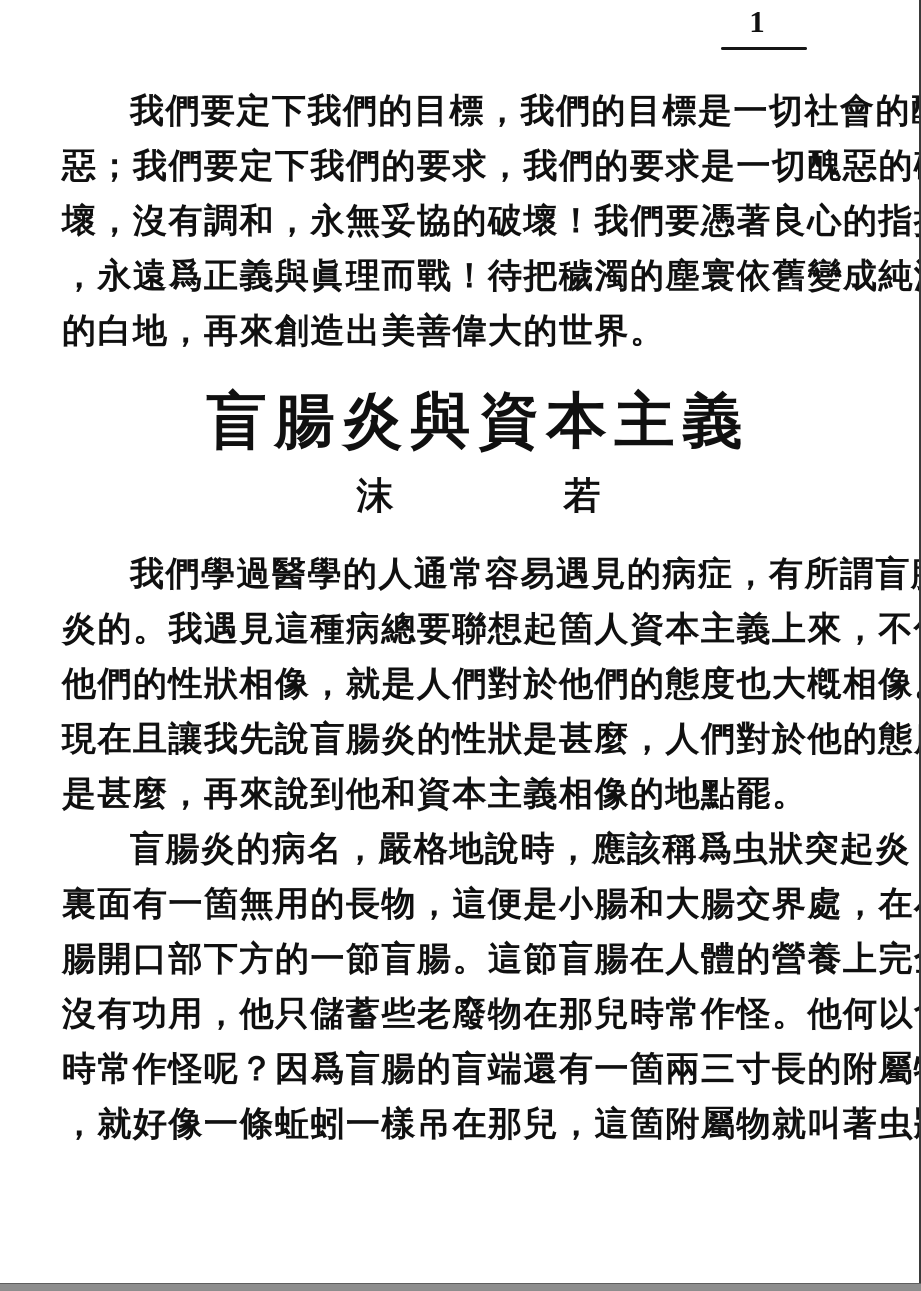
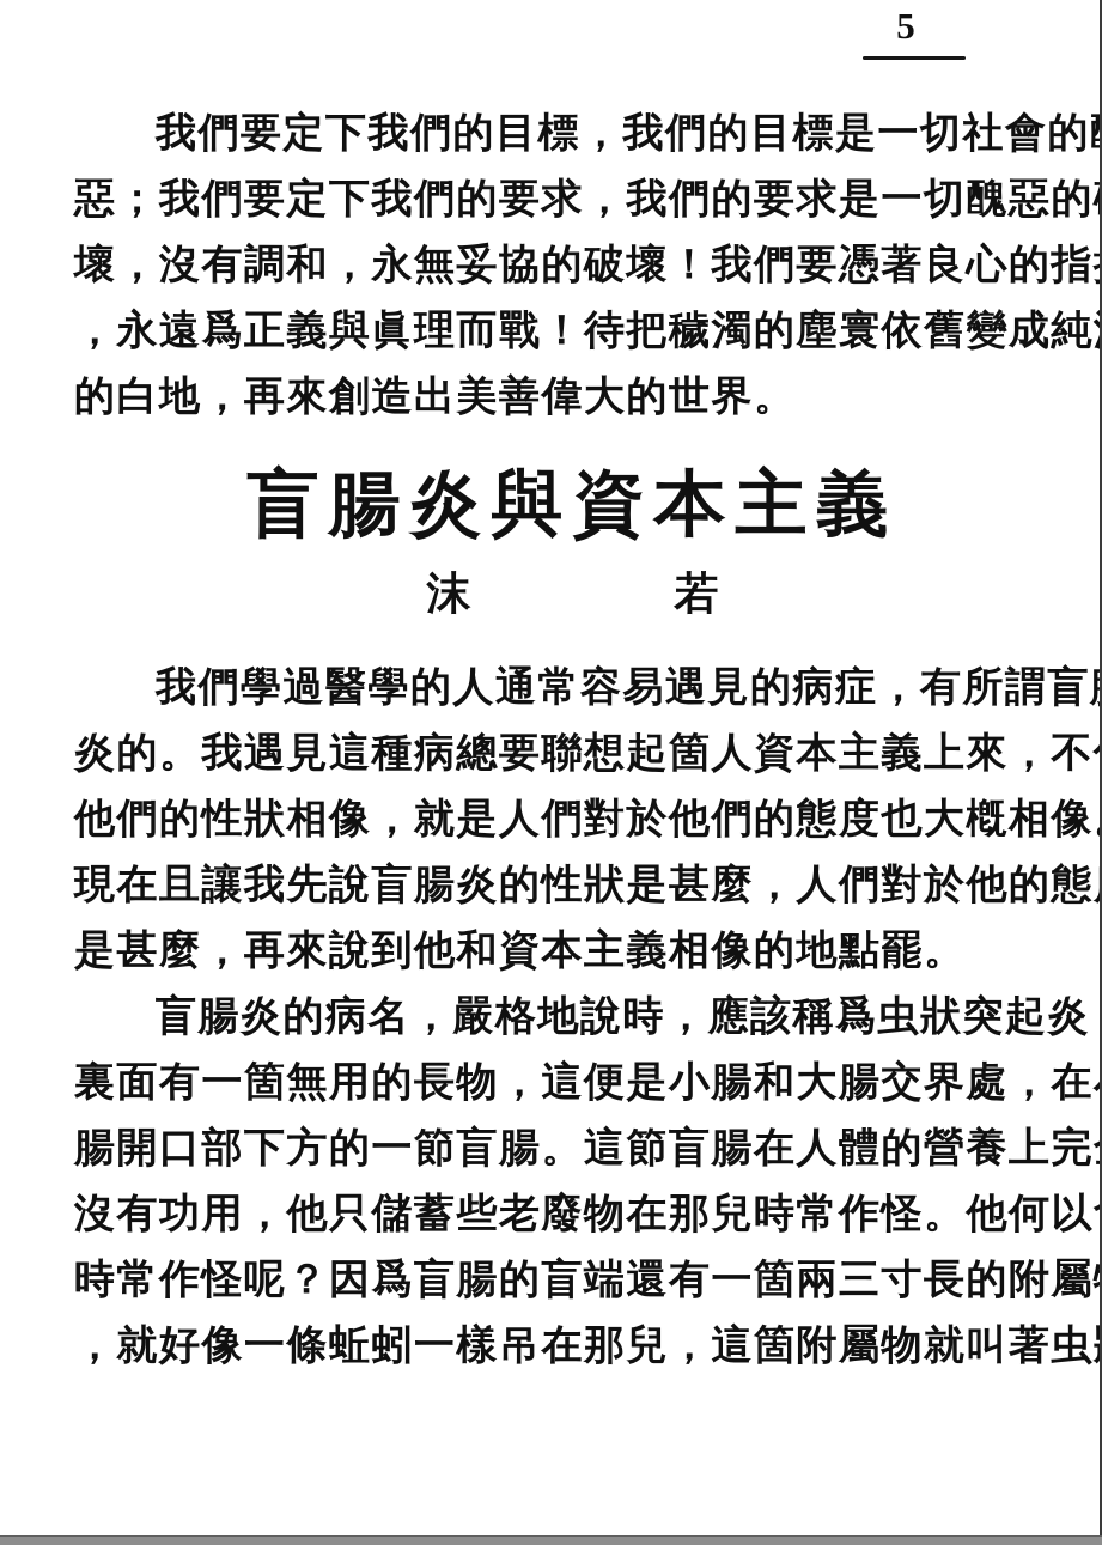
- 1
+ 5
  我們要定下我們的目標，我們的目標是一切社會的
  惡；我們要定下我們的要求，我們的要求是一切醜惡的
  壞，沒有調和，永無妥協的破壞！我們要憑著良心的指
  ，永遠爲正義與眞理而戰！待把穢濁的塵寰依舊變成純
  的白地，再來創造出美善偉大的世界。
  盲腸炎與資本主義
  沫
  若
  我們學過醫學的人通常容易遇見的病症，有所謂盲
  炎的。我遇見這種病總要聯想起箇人資本主義上來，不
  他們的性狀相像，就是人們對於他們的態度也大槪相像
  現在且讓我先說盲腸炎的性狀是甚麼，人們對於他的態
  是甚麼，再來說到他和資本主義相像的地點罷。
  盲腸炎的病名，嚴格地說時，應該稱爲虫狀突起炎
  裏面有一箇無用的長物，這便是小腸和大腸交界處，在
  腸開口部下方的一節盲腸。這節盲腸在人體的營養上完
  沒有功用，他只儲蓄些老廢物在那兒時常作怪。他何以
  時常作怪呢？因爲盲腸的盲端還有一箇兩三寸長的附屬
  ，就好像一條蚯蚓一樣吊在那兒，這箇附屬物就叫著虫
